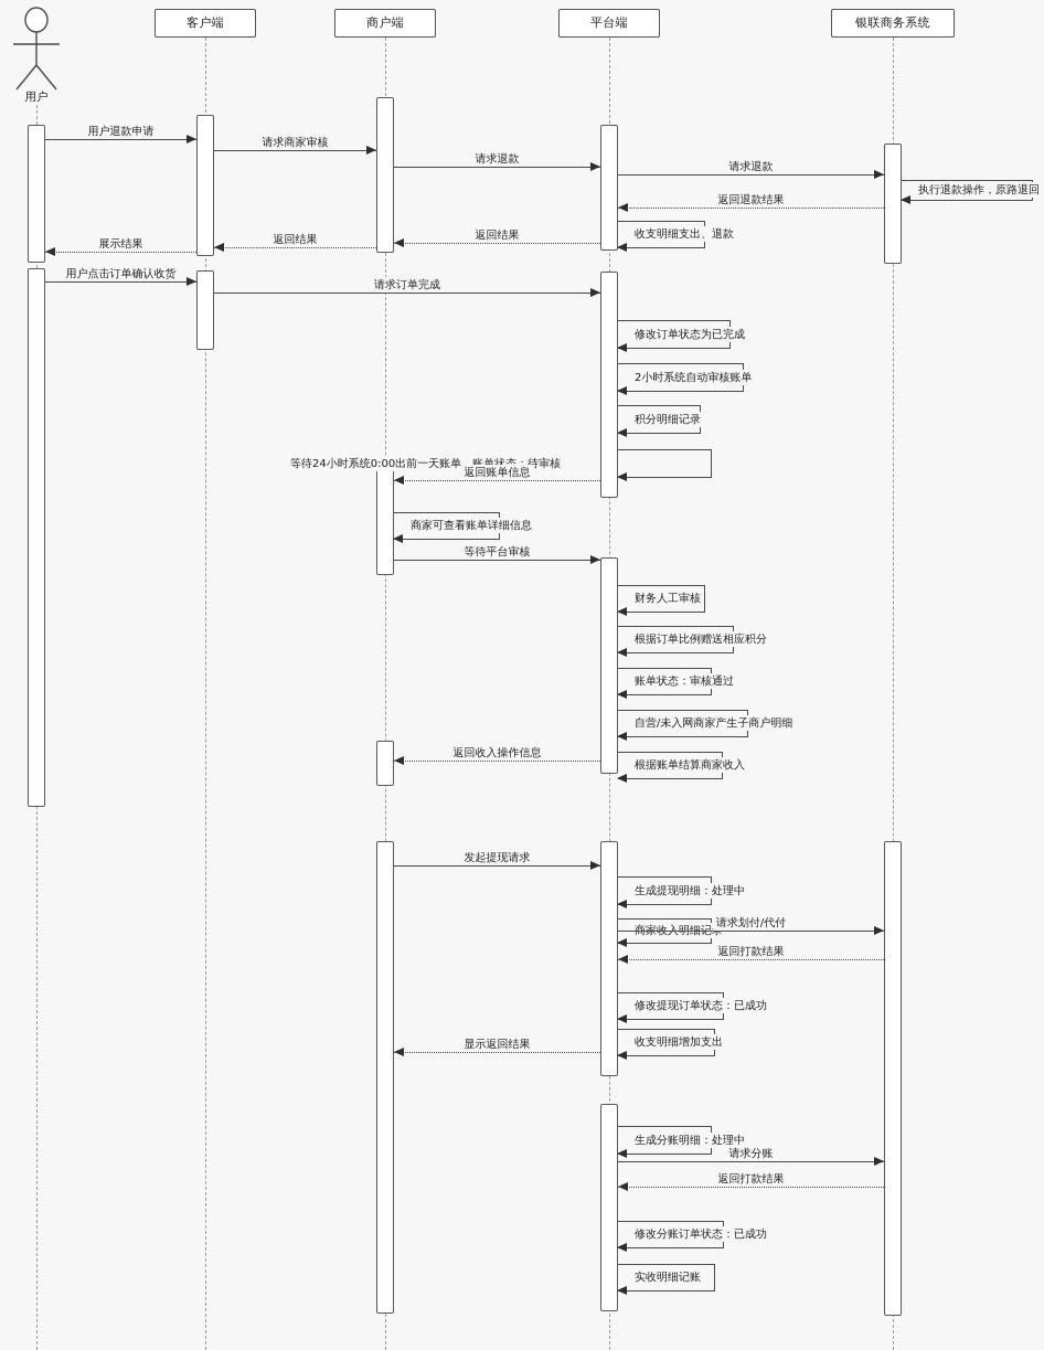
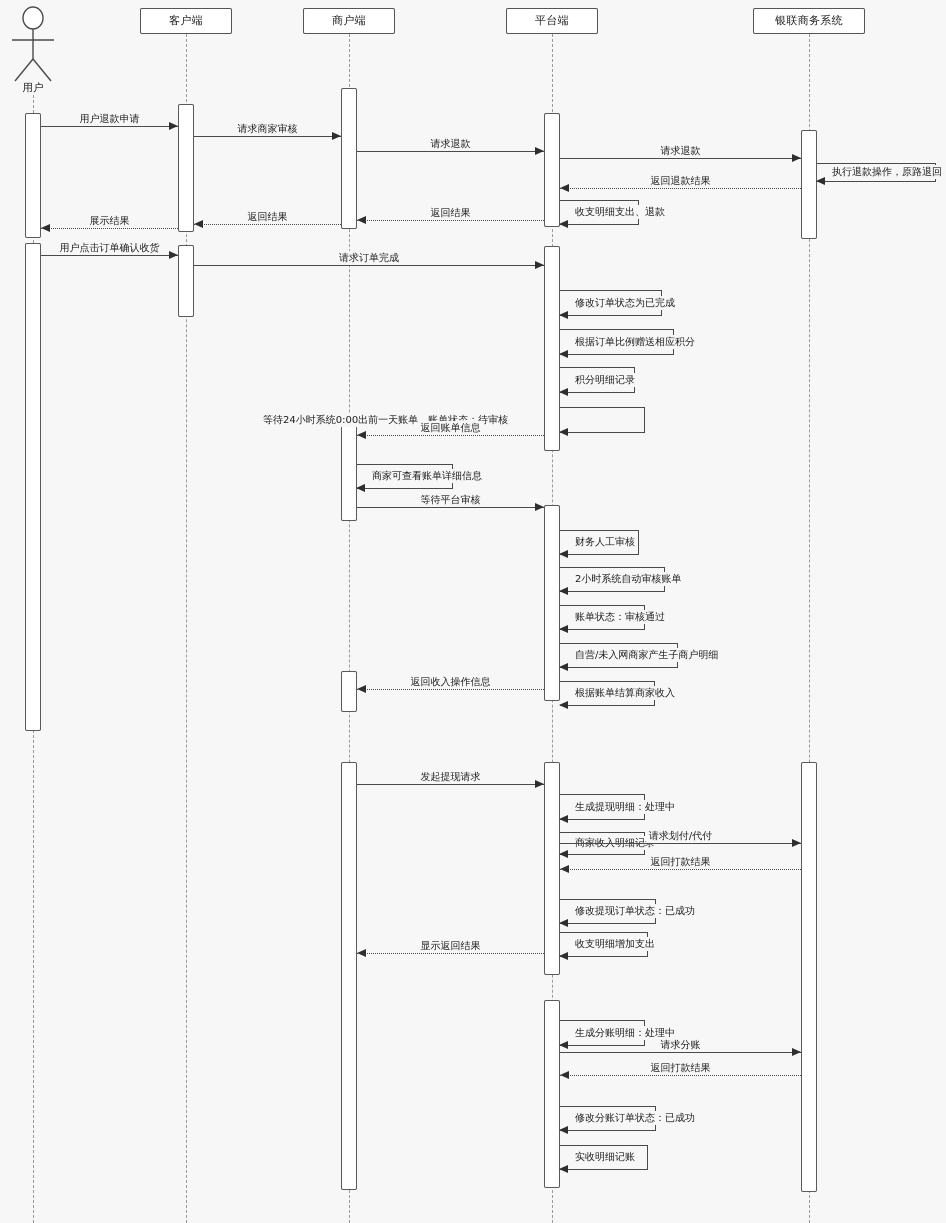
  客户端
  商户端
  平台端
  银联商务系统
  用户退款申请
  请求商家审核
  请求退款
  请求退款
  执行退款操作，原路退回
  返回退款结果
  收支明细支出、退款
  返回结果
  返回结果
  展示结果
  用户点击订单确认收货
  请求订单完成
  修改订单状态为已完成
- 2小时系统自动审核账单
+ 根据订单比例赠送相应积分
  积分明细记录
  等待24小时系统0:00出前一天账单，账单状态：待审核
  返回账单信息
  商家可查看账单详细信息
  等待平台审核
  财务人工审核
- 根据订单比例赠送相应积分
+ 2小时系统自动审核账单
  账单状态：审核通过
  自营/未入网商家产生子商户明细
  根据账单结算商家收入
  返回收入操作信息
  发起提现请求
  生成提现明细：处理中
  商家收入明细记录
  请求划付/代付
  返回打款结果
  修改提现订单状态：已成功
  收支明细增加支出
  显示返回结果
  生成分账明细：处理中
  请求分账
  返回打款结果
  修改分账订单状态：已成功
  实收明细记账
  用户
